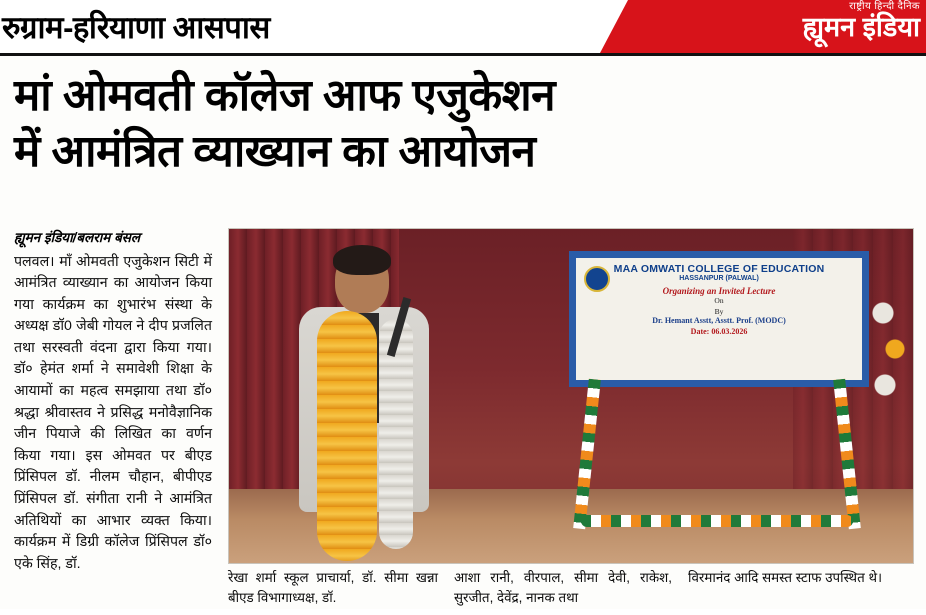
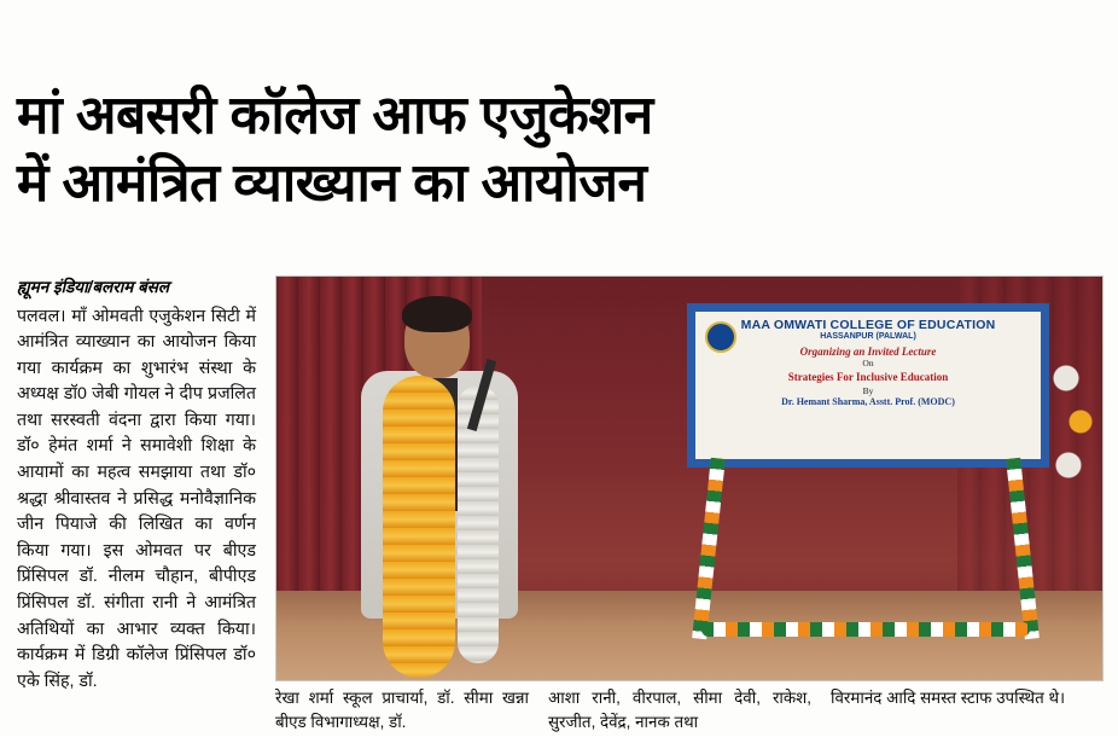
- रुग्राम-हरियाणा आसपास
- राष्ट्रीय हिन्दी दैनिक
- ह्यूमन इंडिया
- मां ओमवती कॉलेज आफ एजुकेशन
+ मां अबसरी कॉलेज आफ एजुकेशन
  में आमंत्रित व्याख्यान का आयोजन
  ह्यूमन इंडिया/बलराम बंसल
  पलवल। माँ ओमवती एजुकेशन सिटी में आमंत्रित व्याख्यान का आयोजन किया गया कार्यक्रम का शुभारंभ संस्था के अध्यक्ष डॉ0 जेबी गोयल ने दीप प्रजलित तथा सरस्वती वंदना द्वारा किया गया। डॉ० हेमंत शर्मा ने समावेशी शिक्षा के आयामों का महत्व समझाया तथा डॉ० श्रद्धा श्रीवास्तव ने प्रसिद्ध मनोवैज्ञानिक जीन पियाजे की लिखित का वर्णन किया गया। इस ओमवत पर बीएड प्रिंसिपल डॉ. नीलम चौहान, बीपीएड प्रिंसिपल डॉ. संगीता रानी ने आमंत्रित अतिथियों का आभार व्यक्त किया। कार्यक्रम में डिग्री कॉलेज प्रिंसिपल डॉ० एके सिंह, डॉ.
  MAA OMWATI COLLEGE OF EDUCATION
  Organizing an Invited Lecture
  On
+ Strategies For Inclusive Education
  By
- Dr. Hemant Asstt, Asstt. Prof. (MODC)
+ Dr. Hemant Sharma, Asstt. Prof. (MODC)
- Date: 06.03.2026
  रेखा शर्मा स्कूल प्राचार्या, डॉ. सीमा खन्ना बीएड विभागाध्यक्ष, डॉ.
  आशा रानी, वीरपाल, सीमा देवी, राकेश, सुरजीत, देवेंद्र, नानक तथा
  विरमानंद आदि समस्त स्टाफ उपस्थित थे।
